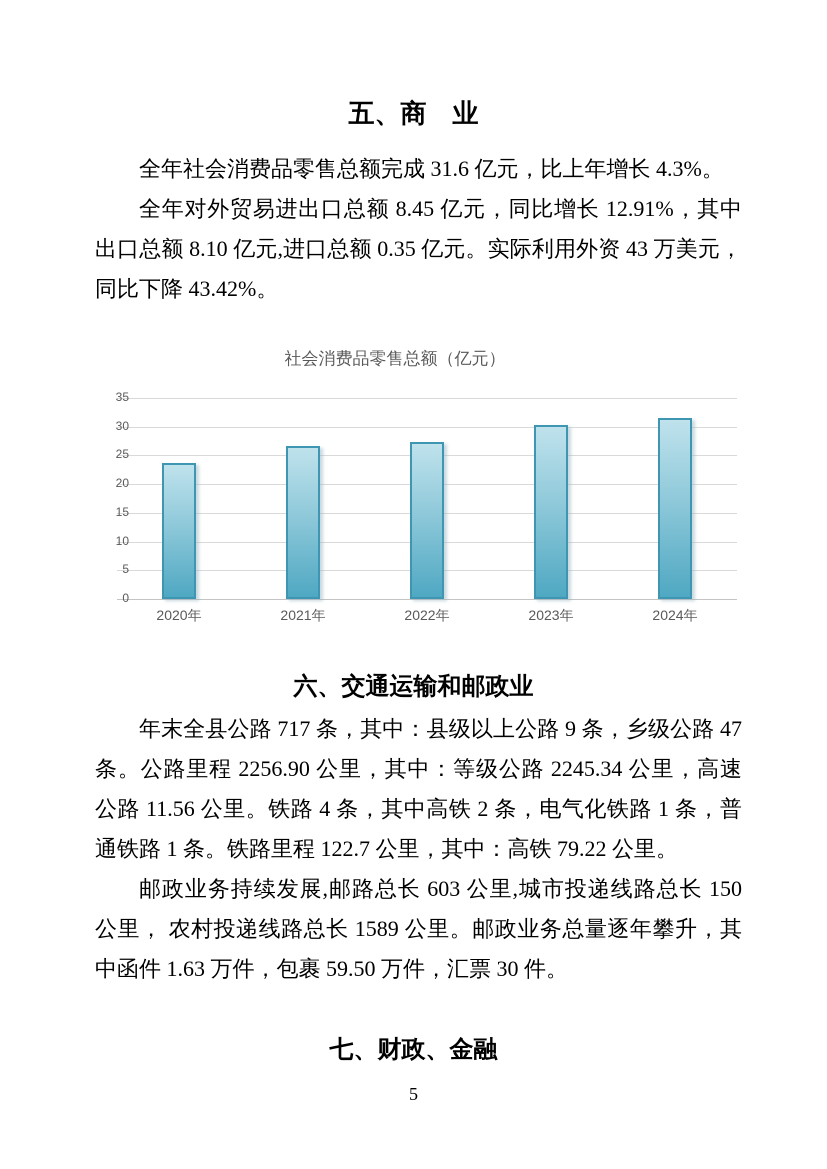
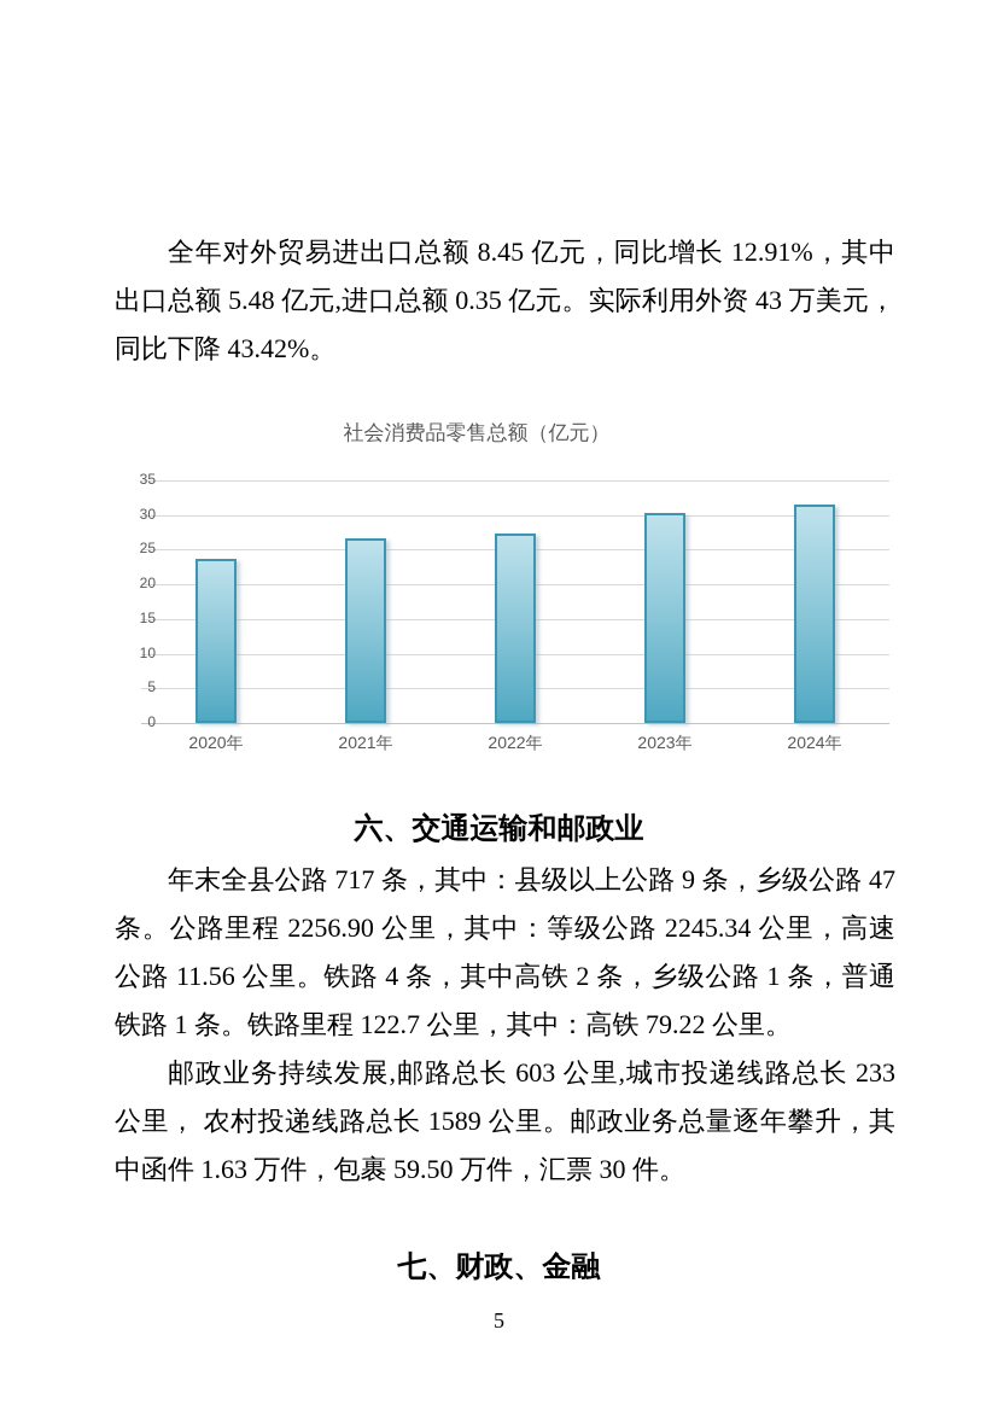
- 五、商 业
- 全年社会消费品零售总额完成 31.6 亿元，比上年增长 4.3%。
- 全年对外贸易进出口总额 8.45 亿元，同比增长 12.91%，其中出口总额 8.10 亿元,进口总额 0.35 亿元。实际利用外资 43 万美元，同比下降 43.42%。
+ 全年对外贸易进出口总额 8.45 亿元，同比增长 12.91%，其中出口总额 5.48 亿元,进口总额 0.35 亿元。实际利用外资 43 万美元，同比下降 43.42%。
  社会消费品零售总额（亿元）
  0
  5
  10
  15
  20
  25
  30
  35
  2020年
  2021年
  2022年
  2023年
  2024年
  六、交通运输和邮政业
- 年末全县公路 717 条，其中：县级以上公路 9 条，乡级公路 47 条。公路里程 2256.90 公里，其中：等级公路 2245.34 公里，高速公路 11.56 公里。铁路 4 条，其中高铁 2 条，电气化铁路 1 条，普通铁路 1 条。铁路里程 122.7 公里，其中：高铁 79.22 公里。
+ 年末全县公路 717 条，其中：县级以上公路 9 条，乡级公路 47 条。公路里程 2256.90 公里，其中：等级公路 2245.34 公里，高速公路 11.56 公里。铁路 4 条，其中高铁 2 条，乡级公路 1 条，普通铁路 1 条。铁路里程 122.7 公里，其中：高铁 79.22 公里。
- 邮政业务持续发展,邮路总长 603 公里,城市投递线路总长 150 公里， 农村投递线路总长 1589 公里。邮政业务总量逐年攀升，其中函件 1.63 万件，包裹 59.50 万件，汇票 30 件。
+ 邮政业务持续发展,邮路总长 603 公里,城市投递线路总长 233 公里， 农村投递线路总长 1589 公里。邮政业务总量逐年攀升，其中函件 1.63 万件，包裹 59.50 万件，汇票 30 件。
  七、财政、金融
  5
